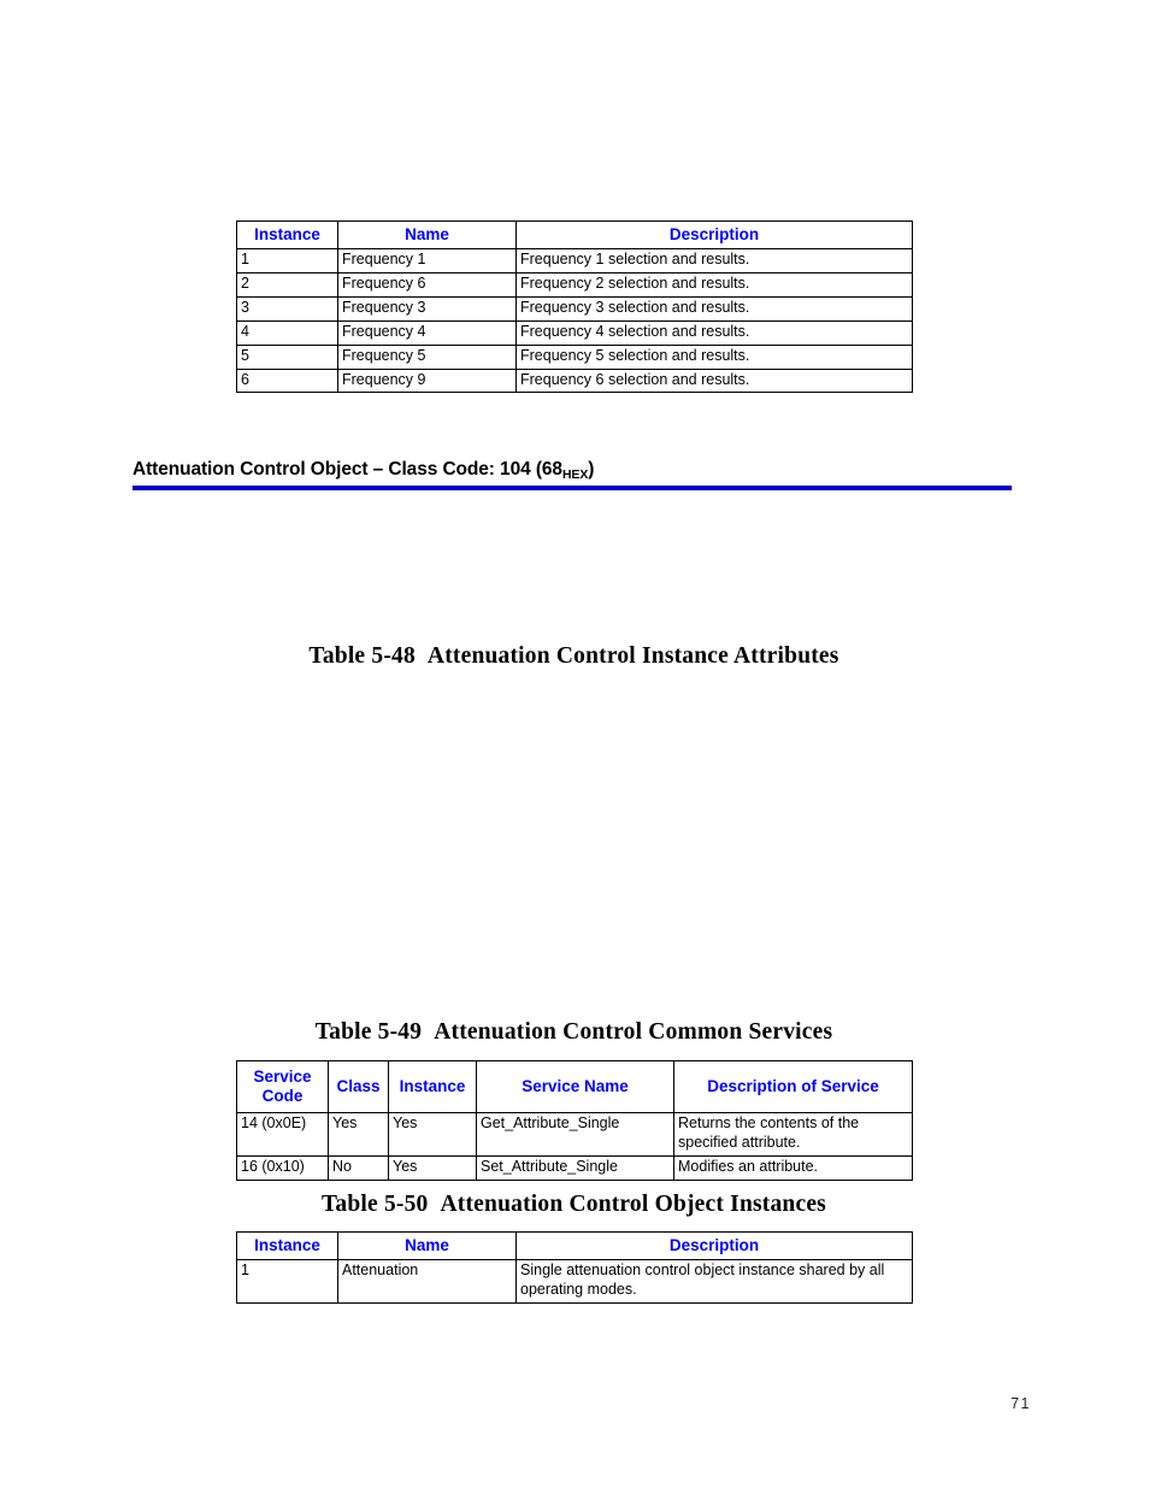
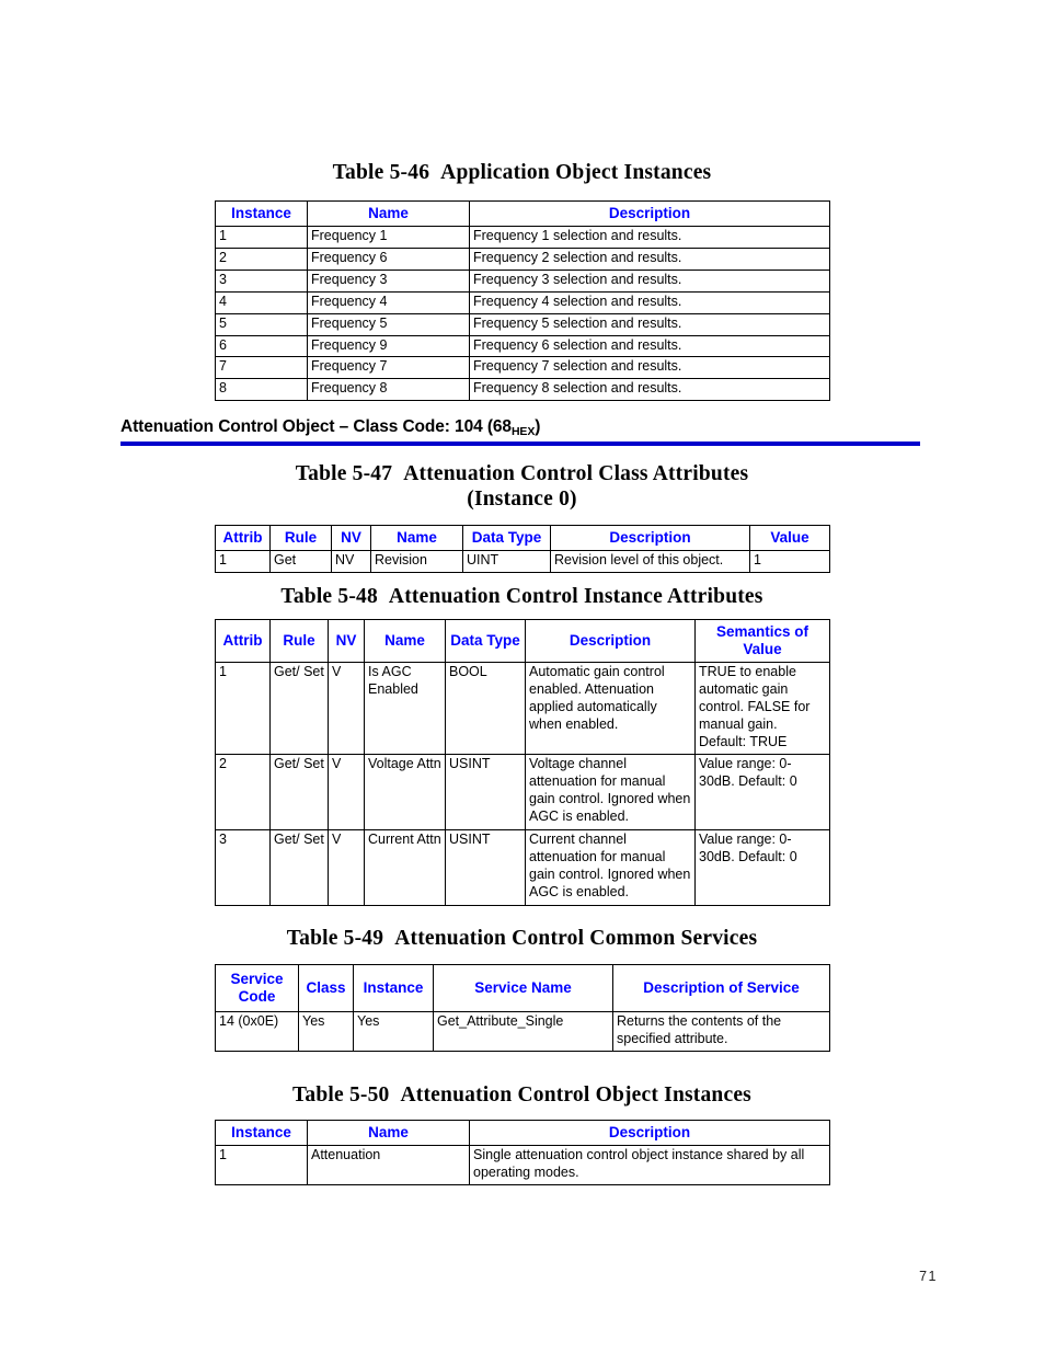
+ Table 5-46 Application Object Instances
  Instance	Name	Description
  1	Frequency 1	Frequency 1 selection and results.
  2	Frequency 6	Frequency 2 selection and results.
  3	Frequency 3	Frequency 3 selection and results.
  4	Frequency 4	Frequency 4 selection and results.
  5	Frequency 5	Frequency 5 selection and results.
  6	Frequency 9	Frequency 6 selection and results.
+ 7	Frequency 7	Frequency 7 selection and results.
+ 8	Frequency 8	Frequency 8 selection and results.
  Attenuation Control Object – Class Code: 104 (68HEX)
+ Table 5-47 Attenuation Control Class Attributes
+ (Instance 0)
+ Attrib	Rule	NV	Name	Data Type	Description	Value
+ 1	Get	NV	Revision	UINT	Revision level of this object.	1
  Table 5-48 Attenuation Control Instance Attributes
+ Attrib	Rule	NV	Name	Data Type	Description	Semantics of Value
+ 1	Get/ Set	V	Is AGC Enabled	BOOL	Automatic gain control enabled. Attenuation applied automatically when enabled.	TRUE to enable automatic gain control. FALSE for manual gain. Default: TRUE
+ 2	Get/ Set	V	Voltage Attn	USINT	Voltage channel attenuation for manual gain control. Ignored when AGC is enabled.	Value range: 0-30dB. Default: 0
+ 3	Get/ Set	V	Current Attn	USINT	Current channel attenuation for manual gain control. Ignored when AGC is enabled.	Value range: 0-30dB. Default: 0
  Table 5-49 Attenuation Control Common Services
  Service Code	Class	Instance	Service Name	Description of Service
  14 (0x0E)	Yes	Yes	Get_Attribute_Single	Returns the contents of the specified attribute.
- 16 (0x10)	No	Yes	Set_Attribute_Single	Modifies an attribute.
  Table 5-50 Attenuation Control Object Instances
  Instance	Name	Description
  1	Attenuation	Single attenuation control object instance shared by all operating modes.
  71
